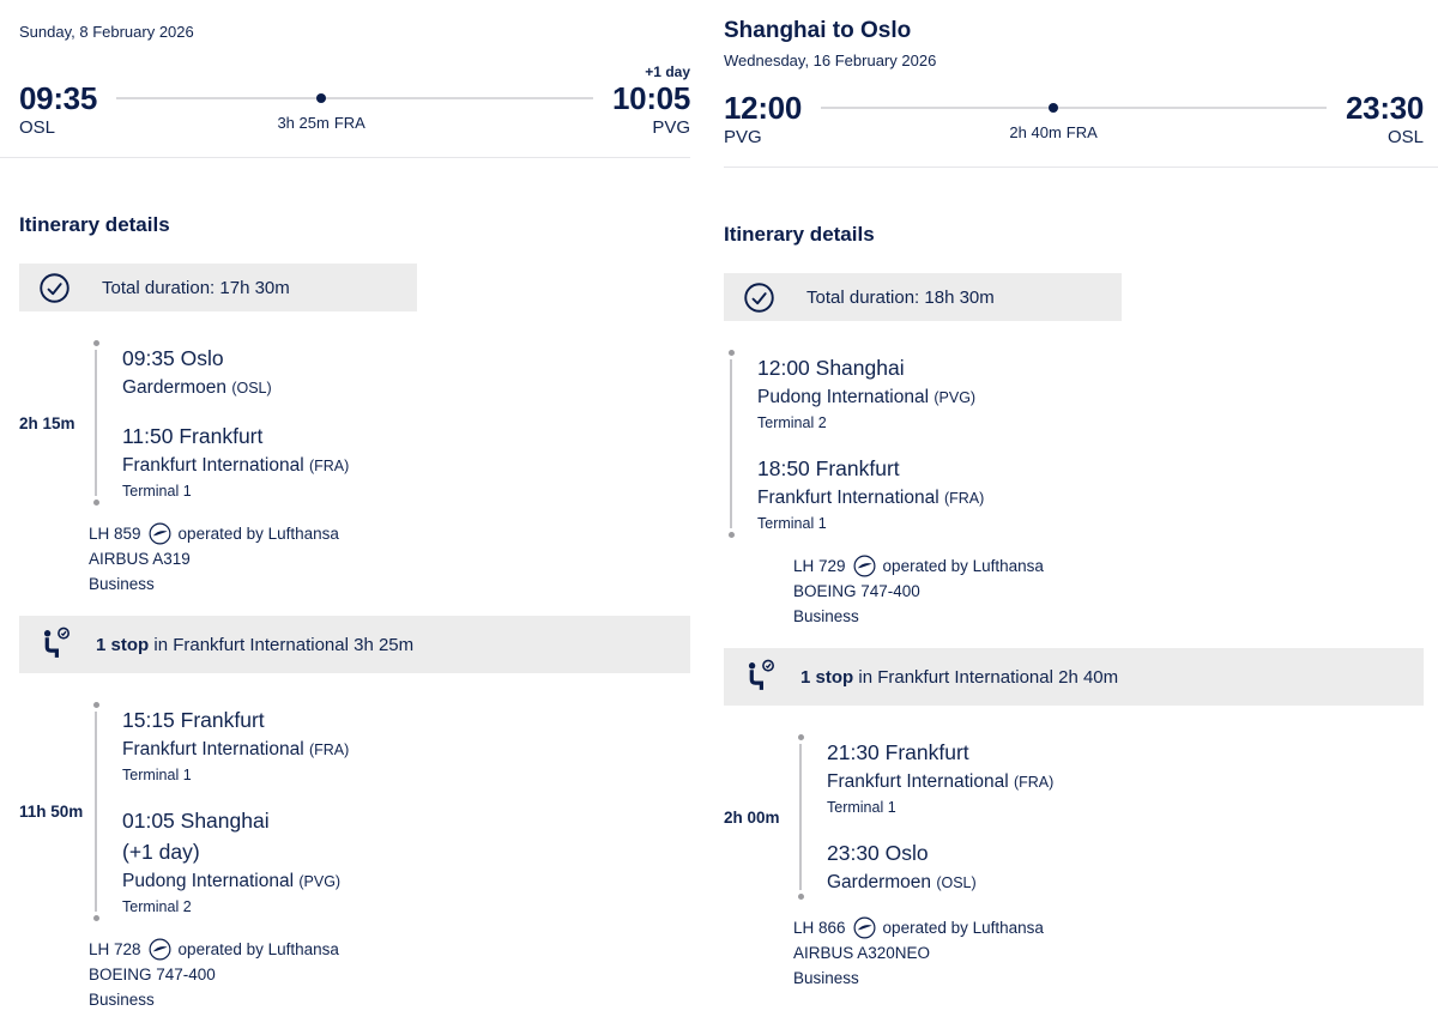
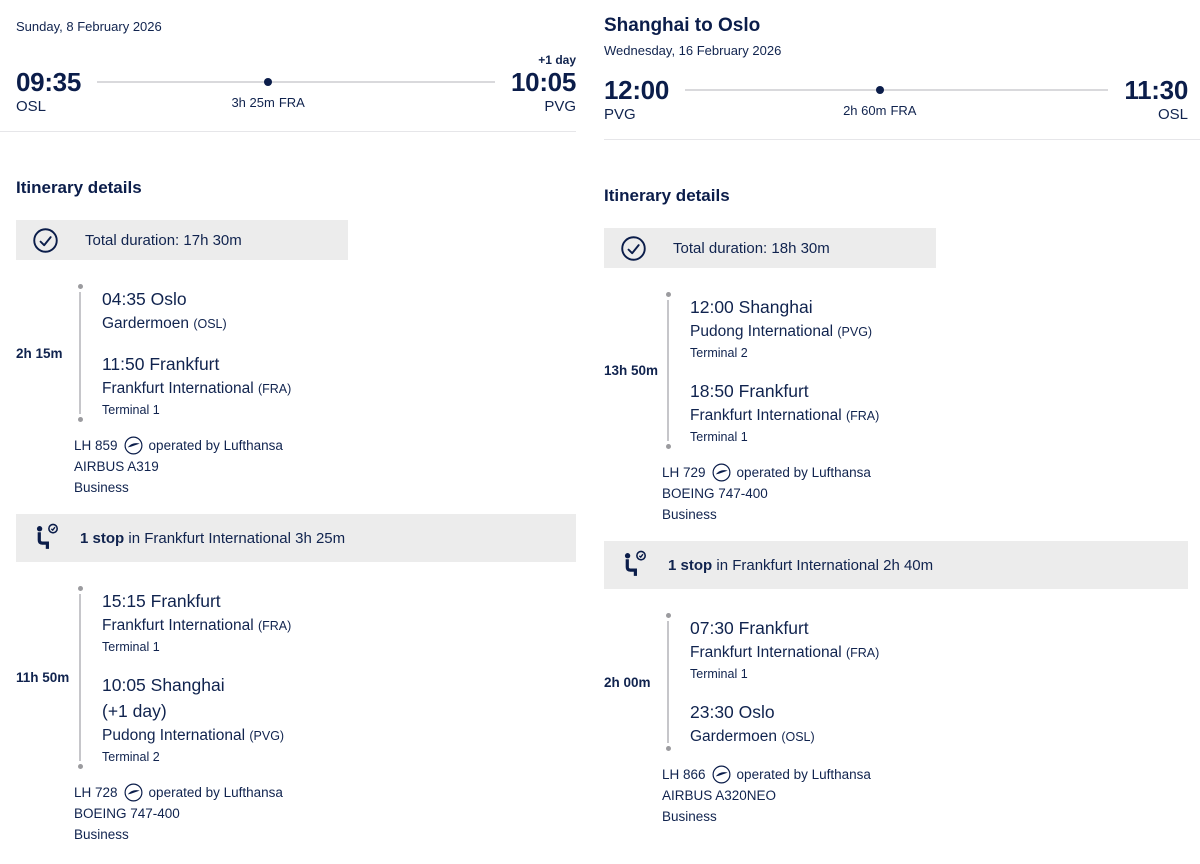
  Sunday, 8 February 2026
  09:35
  OSL
  3h 25m FRA
  +1 day
  10:05
  PVG
  Itinerary details
  Total duration: 17h 30m
  2h 15m
- 09:35 Oslo
+ 04:35 Oslo
  Gardermoen (OSL)
  11:50 Frankfurt
  Frankfurt International (FRA)
  Terminal 1
  LH 859
  operated by Lufthansa
  AIRBUS A319
  Business
  1 stop in Frankfurt International 3h 25m
  11h 50m
  15:15 Frankfurt
  Frankfurt International (FRA)
  Terminal 1
- 01:05 Shanghai
+ 10:05 Shanghai
  (+1 day)
  Pudong International (PVG)
  Terminal 2
  LH 728
  operated by Lufthansa
  BOEING 747-400
  Business
  Shanghai to Oslo
  Wednesday, 16 February 2026
  12:00
  PVG
- 2h 40m FRA
+ 2h 60m FRA
- 23:30
+ 11:30
  OSL
  Itinerary details
  Total duration: 18h 30m
+ 13h 50m
  12:00 Shanghai
  Pudong International (PVG)
  Terminal 2
  18:50 Frankfurt
  Frankfurt International (FRA)
  Terminal 1
  LH 729
  operated by Lufthansa
  BOEING 747-400
  Business
  1 stop in Frankfurt International 2h 40m
  2h 00m
- 21:30 Frankfurt
+ 07:30 Frankfurt
  Frankfurt International (FRA)
  Terminal 1
  23:30 Oslo
  Gardermoen (OSL)
  LH 866
  operated by Lufthansa
  AIRBUS A320NEO
  Business
